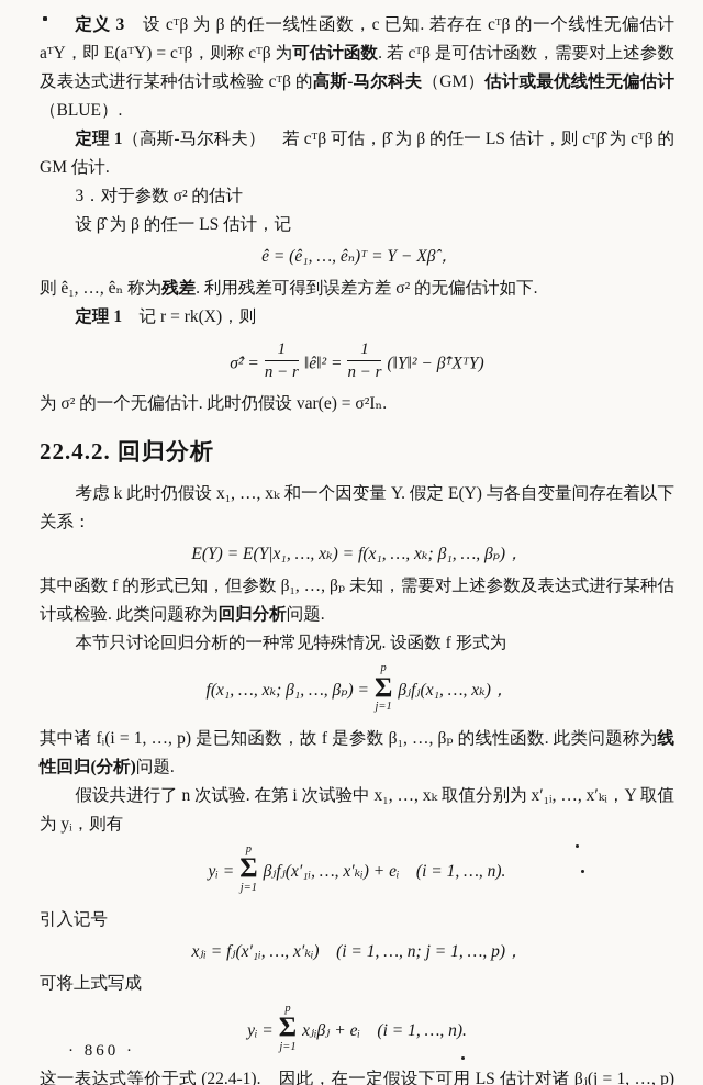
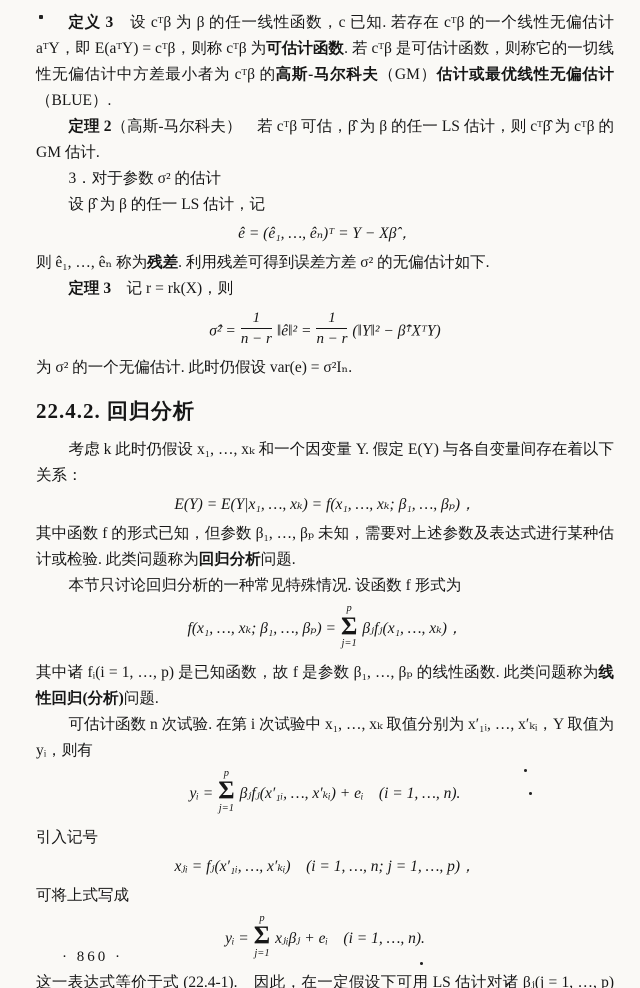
- 定义 3 设 cᵀβ 为 β 的任一线性函数，c 已知. 若存在 cᵀβ 的一个线性无偏估计 aᵀY，即 E(aᵀY) = cᵀβ，则称 cᵀβ 为可估计函数. 若 cᵀβ 是可估计函数，需要对上述参数及表达式进行某种估计或检验 cᵀβ 的高斯-马尔科夫（GM）估计或最优线性无偏估计（BLUE）.
+ 定义 3 设 cᵀβ 为 β 的任一线性函数，c 已知. 若存在 cᵀβ 的一个线性无偏估计 aᵀY，即 E(aᵀY) = cᵀβ，则称 cᵀβ 为可估计函数. 若 cᵀβ 是可估计函数，则称它的一切线性无偏估计中方差最小者为 cᵀβ 的高斯-马尔科夫（GM）估计或最优线性无偏估计（BLUE）.
- 定理 1（高斯-马尔科夫） 若 cᵀβ 可估，β̂ 为 β 的任一 LS 估计，则 cᵀβ̂ 为 cᵀβ 的 GM 估计.
+ 定理 2（高斯-马尔科夫） 若 cᵀβ 可估，β̂ 为 β 的任一 LS 估计，则 cᵀβ̂ 为 cᵀβ 的 GM 估计.
  3．对于参数 σ² 的估计
  设 β̂ 为 β 的任一 LS 估计，记
  ê = (ê₁, …, êₙ)ᵀ = Y − Xβ̂，
  则 ê₁, …, êₙ 称为残差. 利用残差可得到误差方差 σ² 的无偏估计如下.
- 定理 1 记 r = rk(X)，则
+ 定理 3 记 r = rk(X)，则
  σ̂² =
  1
  n − r
  ‖ê‖² =
  1
  n − r
  (‖Y‖² − β̂ᵀXᵀY)
  为 σ² 的一个无偏估计. 此时仍假设 var(e) = σ²Iₙ.
  22.4.2. 回归分析
  考虑 k 此时仍假设 x₁, …, xₖ 和一个因变量 Y. 假定 E(Y) 与各自变量间存在着以下关系：
  E(Y) = E(Y|x₁, …, xₖ) = f(x₁, …, xₖ; β₁, …, βₚ)，
  其中函数 f 的形式已知，但参数 β₁, …, βₚ 未知，需要对上述参数及表达式进行某种估计或检验. 此类问题称为回归分析问题.
  本节只讨论回归分析的一种常见特殊情况. 设函数 f 形式为
  f(x₁, …, xₖ; β₁, …, βₚ) =
  p
  Σ
  j=1
  βⱼfⱼ(x₁, …, xₖ)，
  其中诸 fᵢ(i = 1, …, p) 是已知函数，故 f 是参数 β₁, …, βₚ 的线性函数. 此类问题称为线性回归(分析)问题.
- 假设共进行了 n 次试验. 在第 i 次试验中 x₁, …, xₖ 取值分别为 x′₁ᵢ, …, x′ₖᵢ，Y 取值为 yᵢ，则有
+ 可估计函数 n 次试验. 在第 i 次试验中 x₁, …, xₖ 取值分别为 x′₁ᵢ, …, x′ₖᵢ，Y 取值为 yᵢ，则有
  yᵢ =
  p
  Σ
  j=1
  βⱼfⱼ(x′₁ᵢ, …, x′ₖᵢ) + eᵢ (i = 1, …, n).
  引入记号
  xⱼᵢ = fⱼ(x′₁ᵢ, …, x′ₖᵢ) (i = 1, …, n; j = 1, …, p)，
  可将上式写成
  yᵢ =
  p
  Σ
  j=1
  xⱼᵢβⱼ + eᵢ (i = 1, …, n).
  这一表达式等价于式 (22.4-1). 因此，在一定假设下可用 LS 估计对诸 βⱼ(j = 1, …, p)
  · 860 ·
